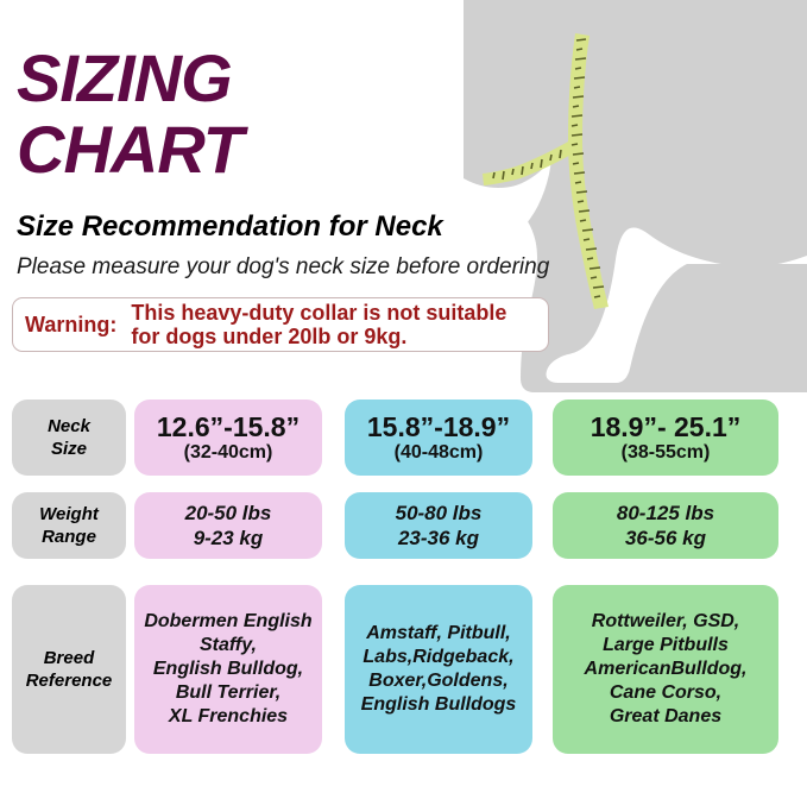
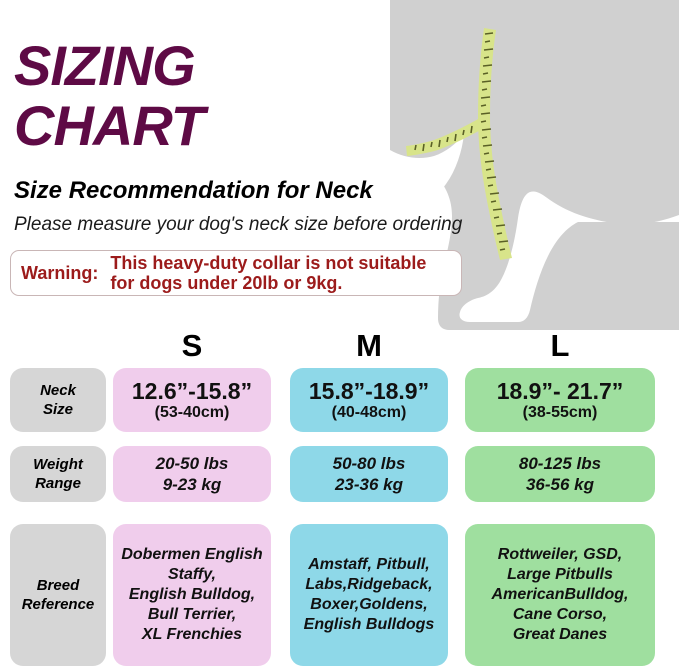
  SIZING
  CHART
  Size Recommendation for Neck
  Please measure your dog's neck size before ordering
  Warning:
  This heavy-duty collar is not suitable
  for dogs under 20lb or 9kg.
+ S
+ M
+ L
  Neck
  Size
  12.6”-15.8”
- (32-40cm)
+ (53-40cm)
  15.8”-18.9”
  (40-48cm)
- 18.9”- 25.1”
+ 18.9”- 21.7”
  (38-55cm)
  Weight
  Range
  20-50 lbs
  9-23 kg
  50-80 lbs
  23-36 kg
  80-125 lbs
  36-56 kg
  Breed
  Reference
  Dobermen English
  Staffy,
  English Bulldog,
  Bull Terrier,
  XL Frenchies
  Amstaff, Pitbull,
  Labs,Ridgeback,
  Boxer,Goldens,
  English Bulldogs
  Rottweiler, GSD,
  Large Pitbulls
  AmericanBulldog,
  Cane Corso,
  Great Danes
